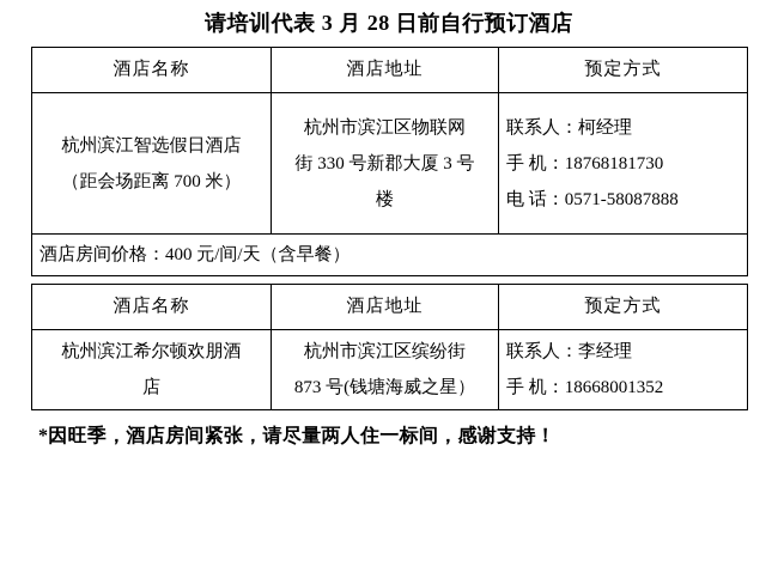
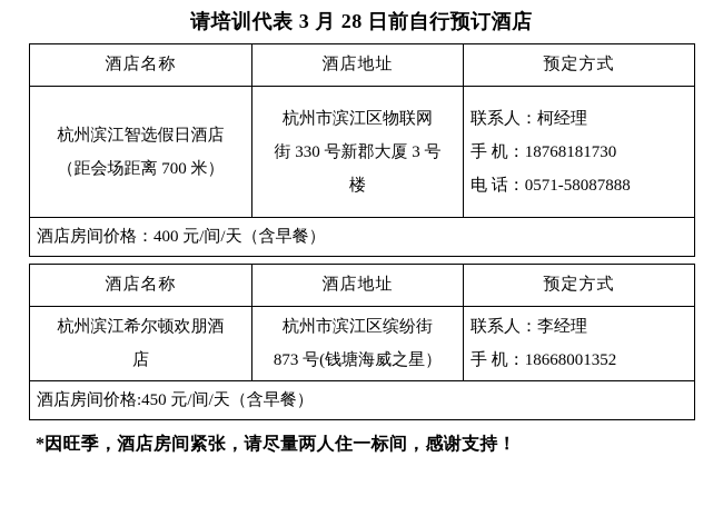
  请培训代表 3 月 28 日前自行预订酒店
  酒店名称	酒店地址	预定方式
  杭州滨江智选假日酒店 （距会场距离 700 米）	杭州市滨江区物联网 街 330 号新郡大厦 3 号 楼	联系人：柯经理 手 机：18768181730 电 话：0571-58087888
  酒店房间价格：400 元/间/天（含早餐）
  酒店名称	酒店地址	预定方式
  杭州滨江希尔顿欢朋酒 店	杭州市滨江区缤纷街 873 号(钱塘海威之星）	联系人：李经理 手 机：18668001352
+ 酒店房间价格:450 元/间/天（含早餐）
  *因旺季，酒店房间紧张，请尽量两人住一标间，感谢支持！
